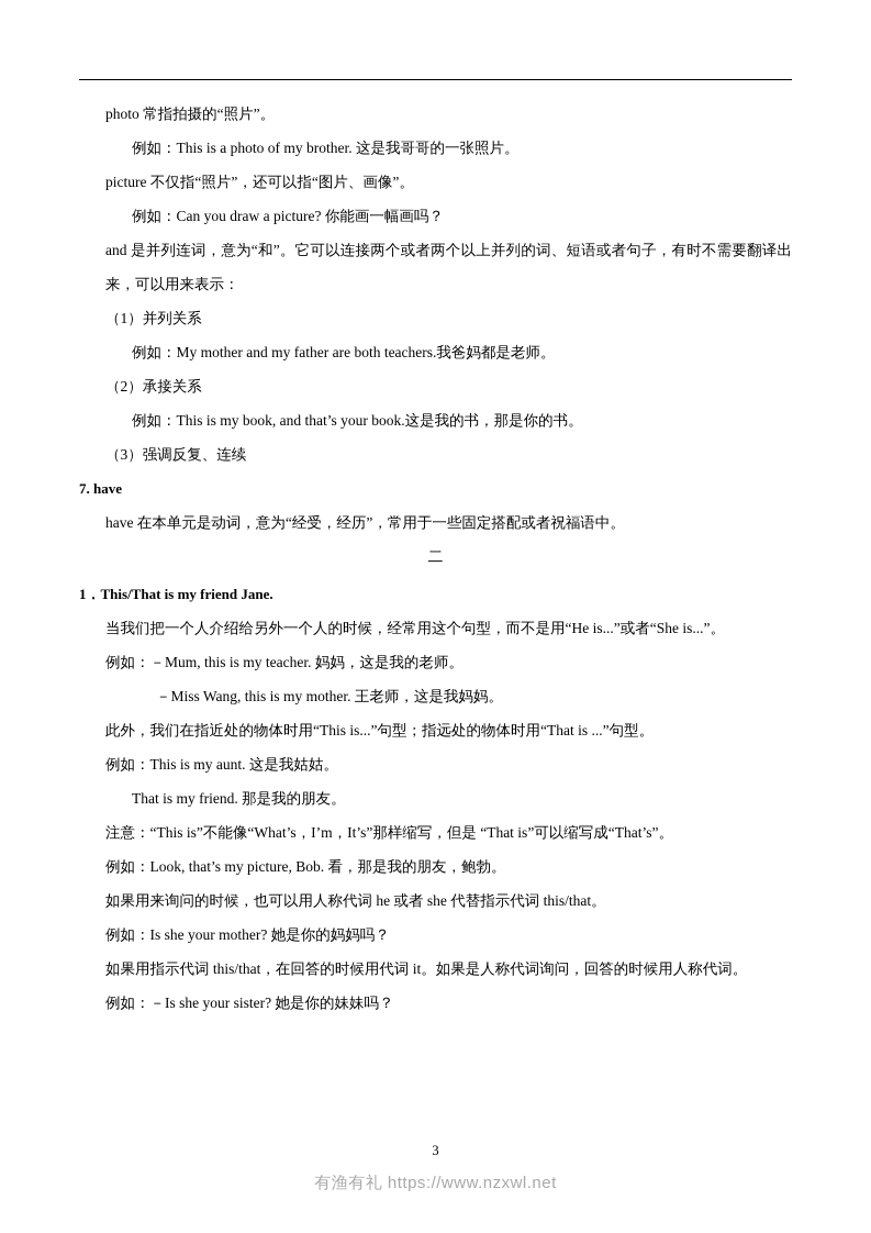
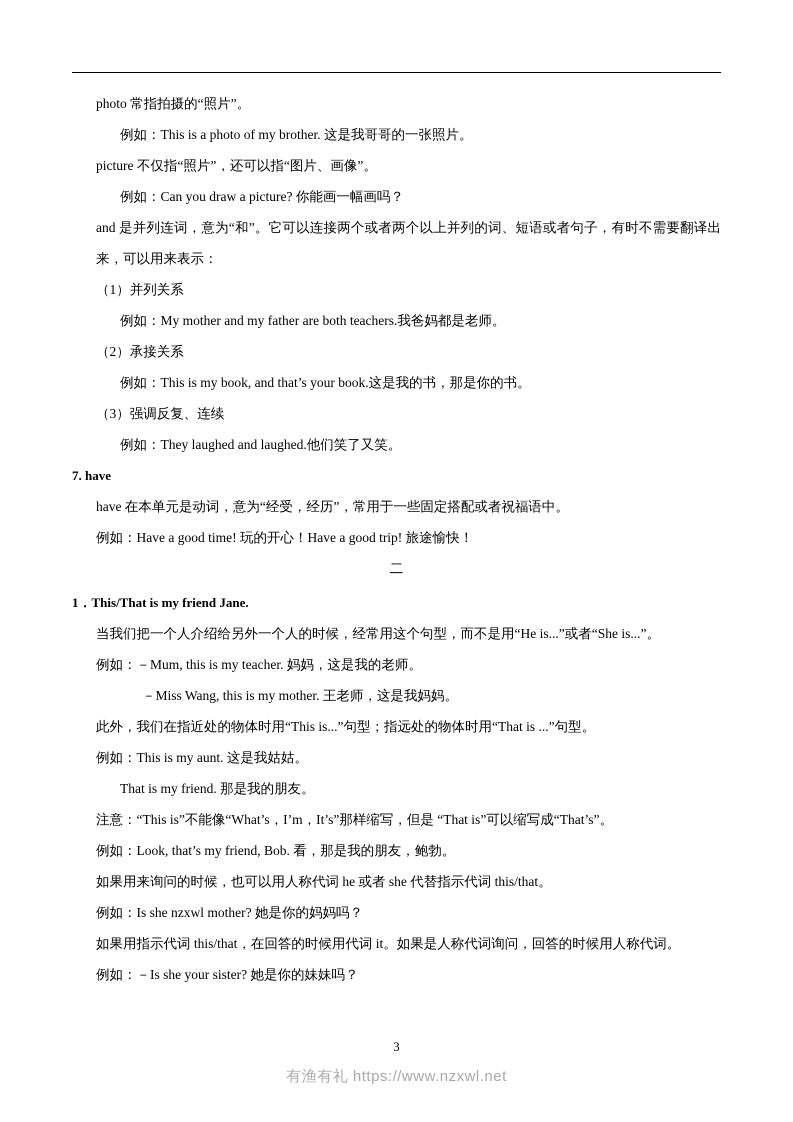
  photo 常指拍摄的“照片”。
  例如：This is a photo of my brother. 这是我哥哥的一张照片。
  picture 不仅指“照片”，还可以指“图片、画像”。
  例如：Can you draw a picture? 你能画一幅画吗？
  and 是并列连词，意为“和”。它可以连接两个或者两个以上并列的词、短语或者句子，有时不需要翻译出来，可以用来表示：
  （1）并列关系
  例如：My mother and my father are both teachers.我爸妈都是老师。
  （2）承接关系
  例如：This is my book, and that’s your book.这是我的书，那是你的书。
  （3）强调反复、连续
+ 例如：They laughed and laughed.他们笑了又笑。
  7. have
  have 在本单元是动词，意为“经受，经历”，常用于一些固定搭配或者祝福语中。
+ 例如：Have a good time! 玩的开心！Have a good trip! 旅途愉快！
  二
  1．This/That is my friend Jane.
  当我们把一个人介绍给另外一个人的时候，经常用这个句型，而不是用“He is...”或者“She is...”。
  例如：－Mum, this is my teacher. 妈妈，这是我的老师。
  －Miss Wang, this is my mother. 王老师，这是我妈妈。
  此外，我们在指近处的物体时用“This is...”句型；指远处的物体时用“That is ...”句型。
  例如：This is my aunt. 这是我姑姑。
  That is my friend. 那是我的朋友。
  注意：“This is”不能像“What’s，I’m，It’s”那样缩写，但是 “That is”可以缩写成“That’s”。
- 例如：Look, that’s my picture, Bob. 看，那是我的朋友，鲍勃。
+ 例如：Look, that’s my friend, Bob. 看，那是我的朋友，鲍勃。
  如果用来询问的时候，也可以用人称代词 he 或者 she 代替指示代词 this/that。
- 例如：Is she your mother? 她是你的妈妈吗？
+ 例如：Is she nzxwl mother? 她是你的妈妈吗？
  如果用指示代词 this/that，在回答的时候用代词 it。如果是人称代词询问，回答的时候用人称代词。
  例如：－Is she your sister? 她是你的妹妹吗？
  3
  有渔有礼 https://www.nzxwl.net
